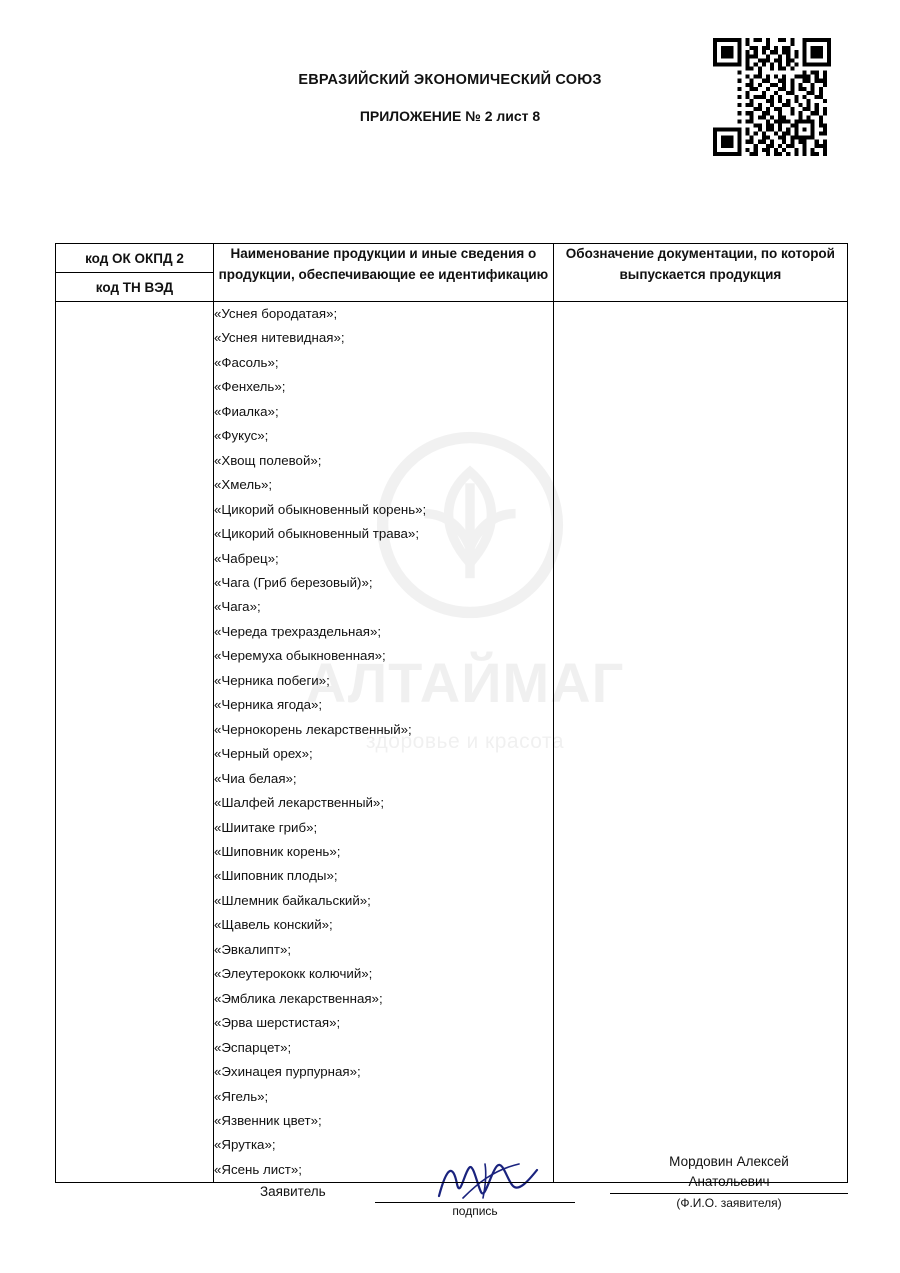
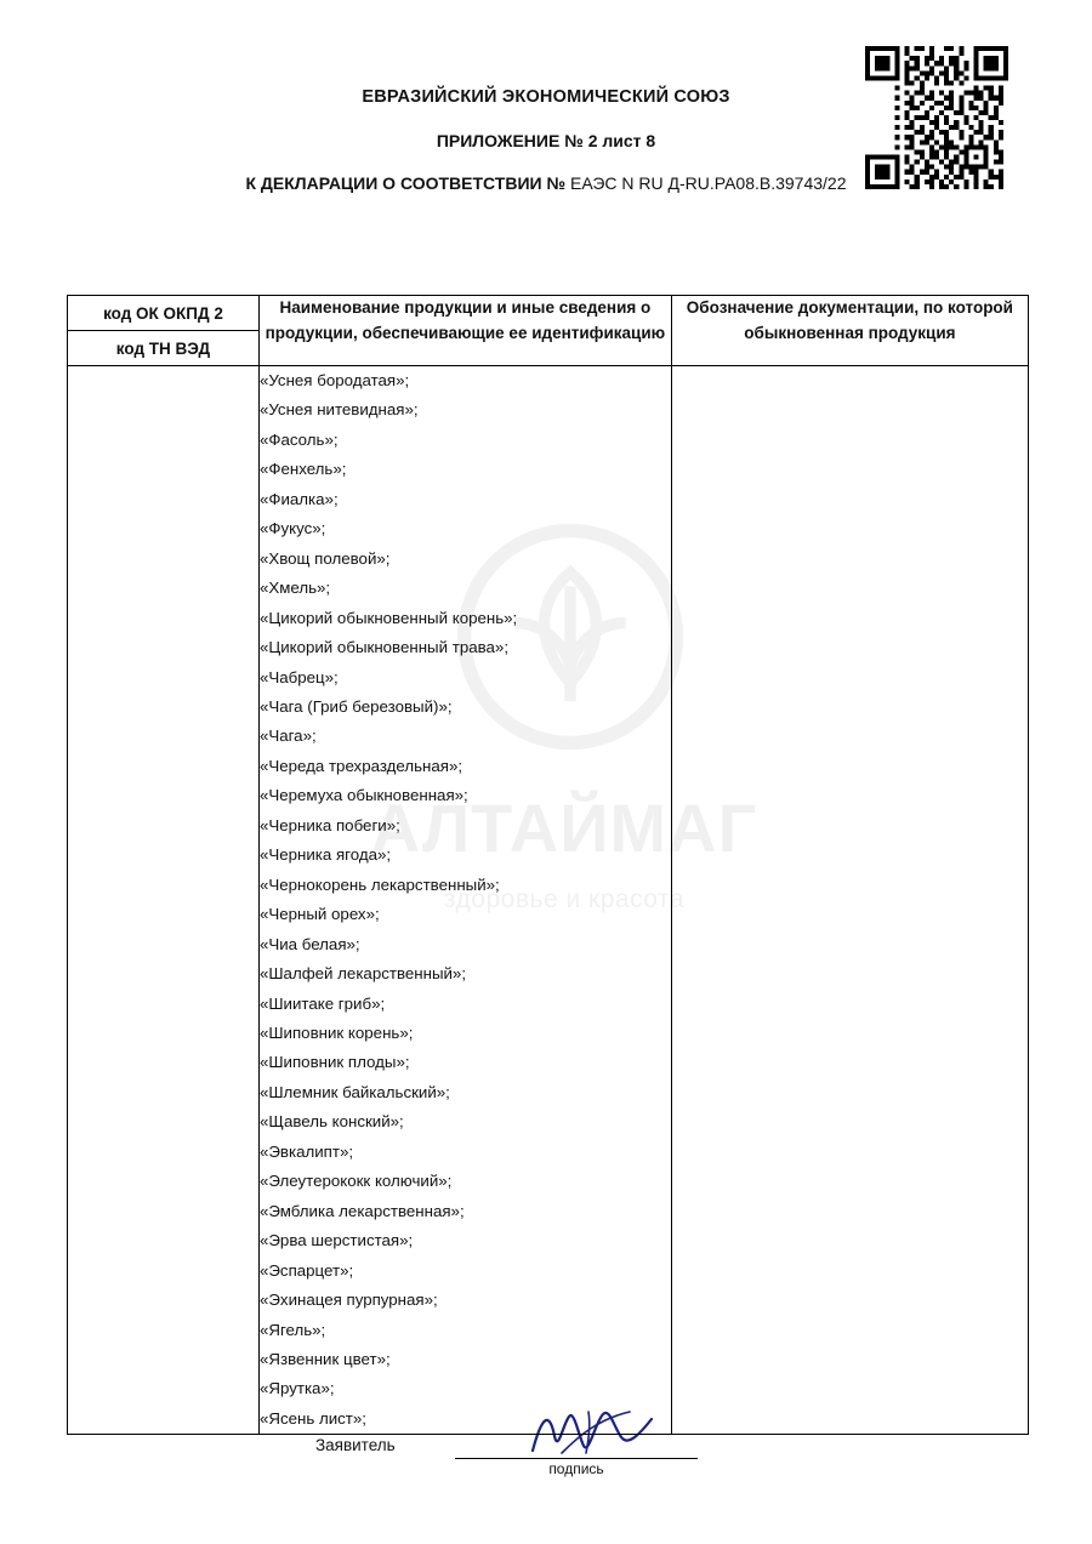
  ЕВРАЗИЙСКИЙ ЭКОНОМИЧЕСКИЙ СОЮЗ
  ПРИЛОЖЕНИЕ № 2 лист 8
+ К ДЕКЛАРАЦИИ О СООТВЕТСТВИИ № ЕАЭС N RU Д-RU.PA08.B.39743/22
  АЛТАЙМАГ
  здоровье и красота
- код ОК ОКПД 2 код ТН ВЭД	Наименование продукции и иные сведения о продукции, обеспечивающие ее идентификацию	Обозначение документации, по которой выпускается продукция
+ код ОК ОКПД 2 код ТН ВЭД	Наименование продукции и иные сведения о продукции, обеспечивающие ее идентификацию	Обозначение документации, по которой обыкновенная продукция
  	«Уснея бородатая»; «Уснея нитевидная»; «Фасоль»; «Фенхель»; «Фиалка»; «Фукус»; «Хвощ полевой»; «Хмель»; «Цикорий обыкновенный корень»; «Цикорий обыкновенный трава»; «Чабрец»; «Чага (Гриб березовый)»; «Чага»; «Череда трехраздельная»; «Черемуха обыкновенная»; «Черника побеги»; «Черника ягода»; «Чернокорень лекарственный»; «Черный орех»; «Чиа белая»; «Шалфей лекарственный»; «Шиитаке гриб»; «Шиповник корень»; «Шиповник плоды»; «Шлемник байкальский»; «Щавель конский»; «Эвкалипт»; «Элеутерококк колючий»; «Эмблика лекарственная»; «Эрва шерстистая»; «Эспарцет»; «Эхинацея пурпурная»; «Ягель»; «Язвенник цвет»; «Ярутка»; «Ясень лист»;
  Заявитель
  подпись
- Мордовин Алексей
- Анатольевич
- (Ф.И.О. заявителя)
